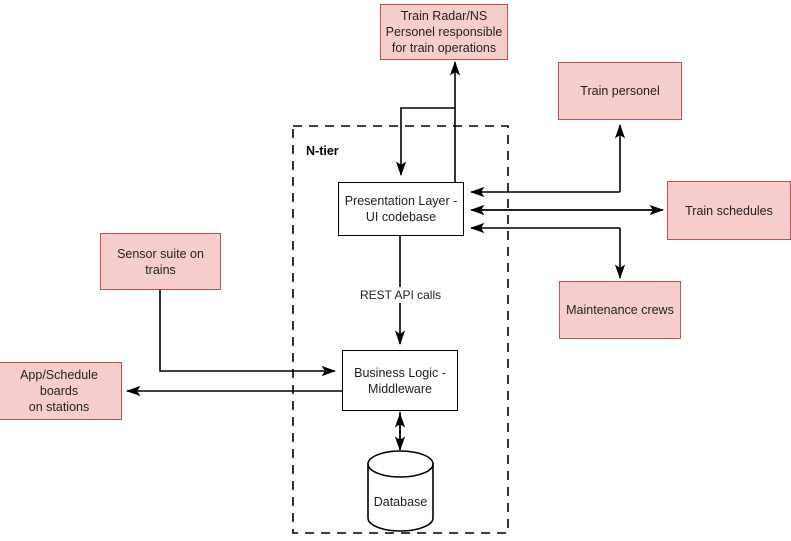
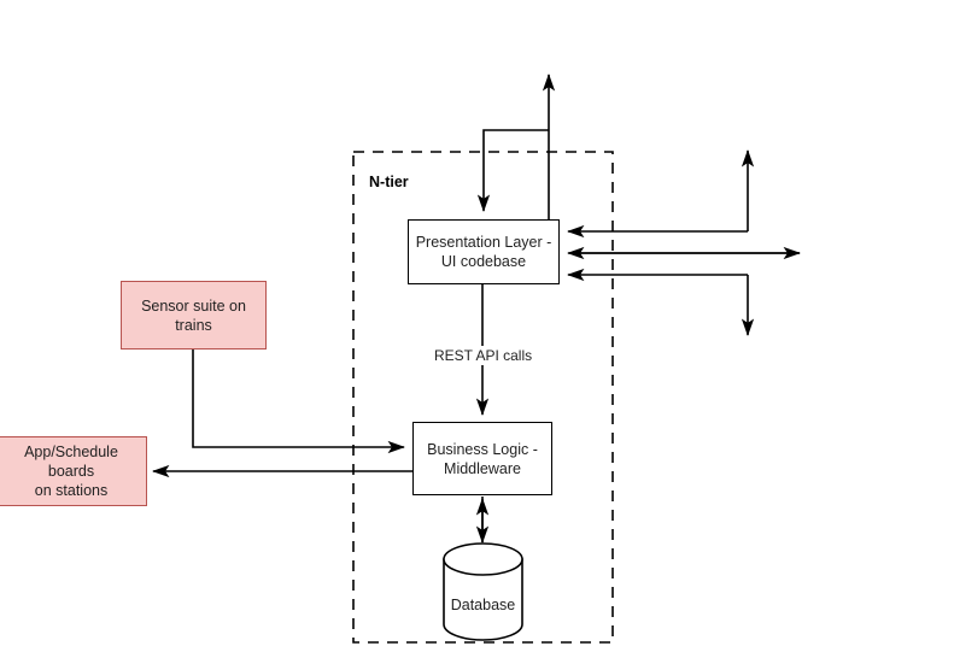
- Train Radar/NS
- Personel responsible
- for train operations
- Train personel
- Train schedules
- Maintenance crews
  Sensor suite on trains
  App/Schedule boards
  on stations
  Presentation Layer -
  UI codebase
  Business Logic -
  Middleware
  Database
  N-tier
  REST API calls
